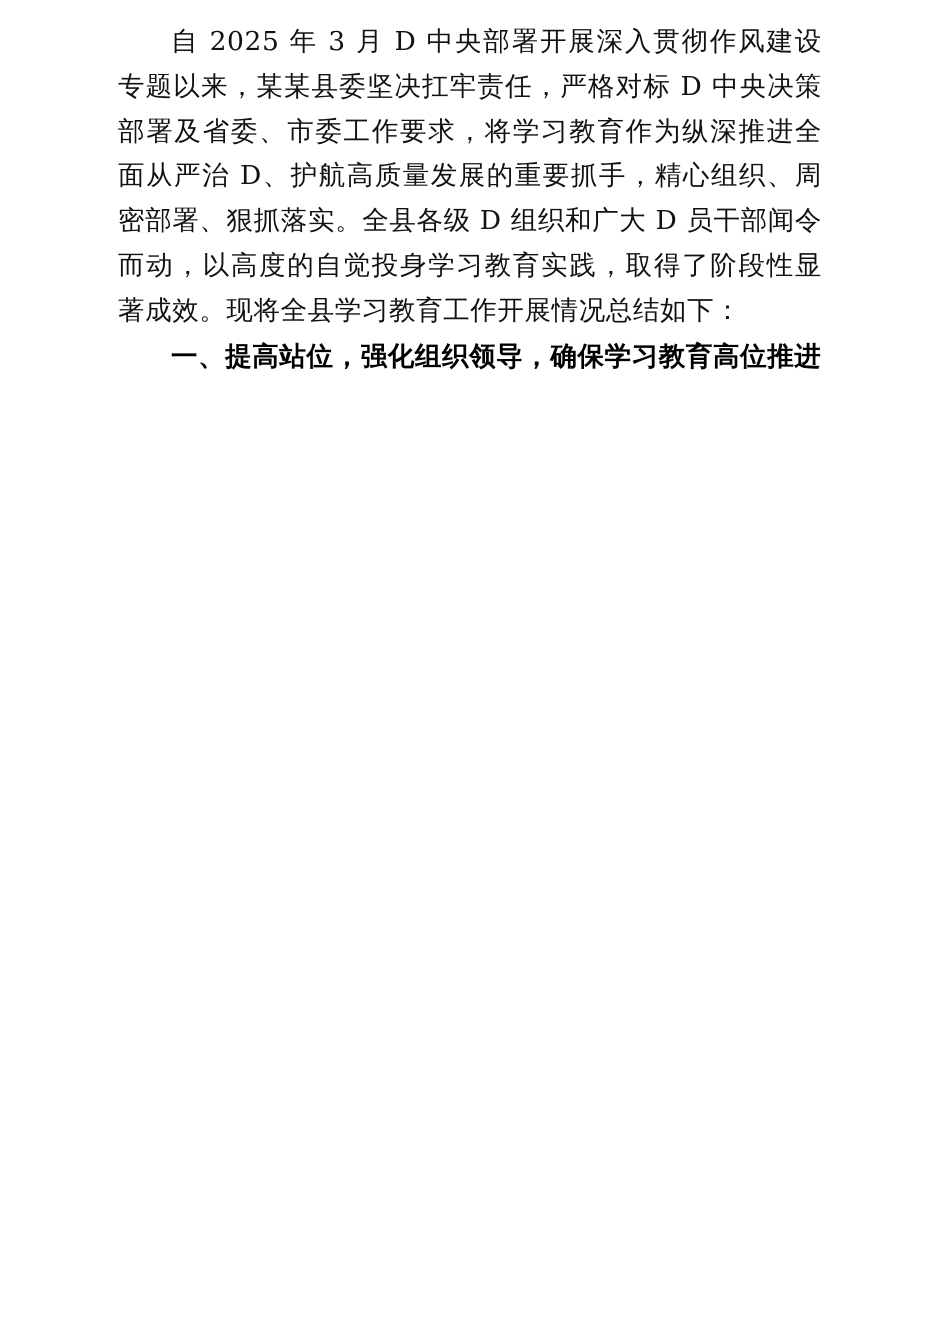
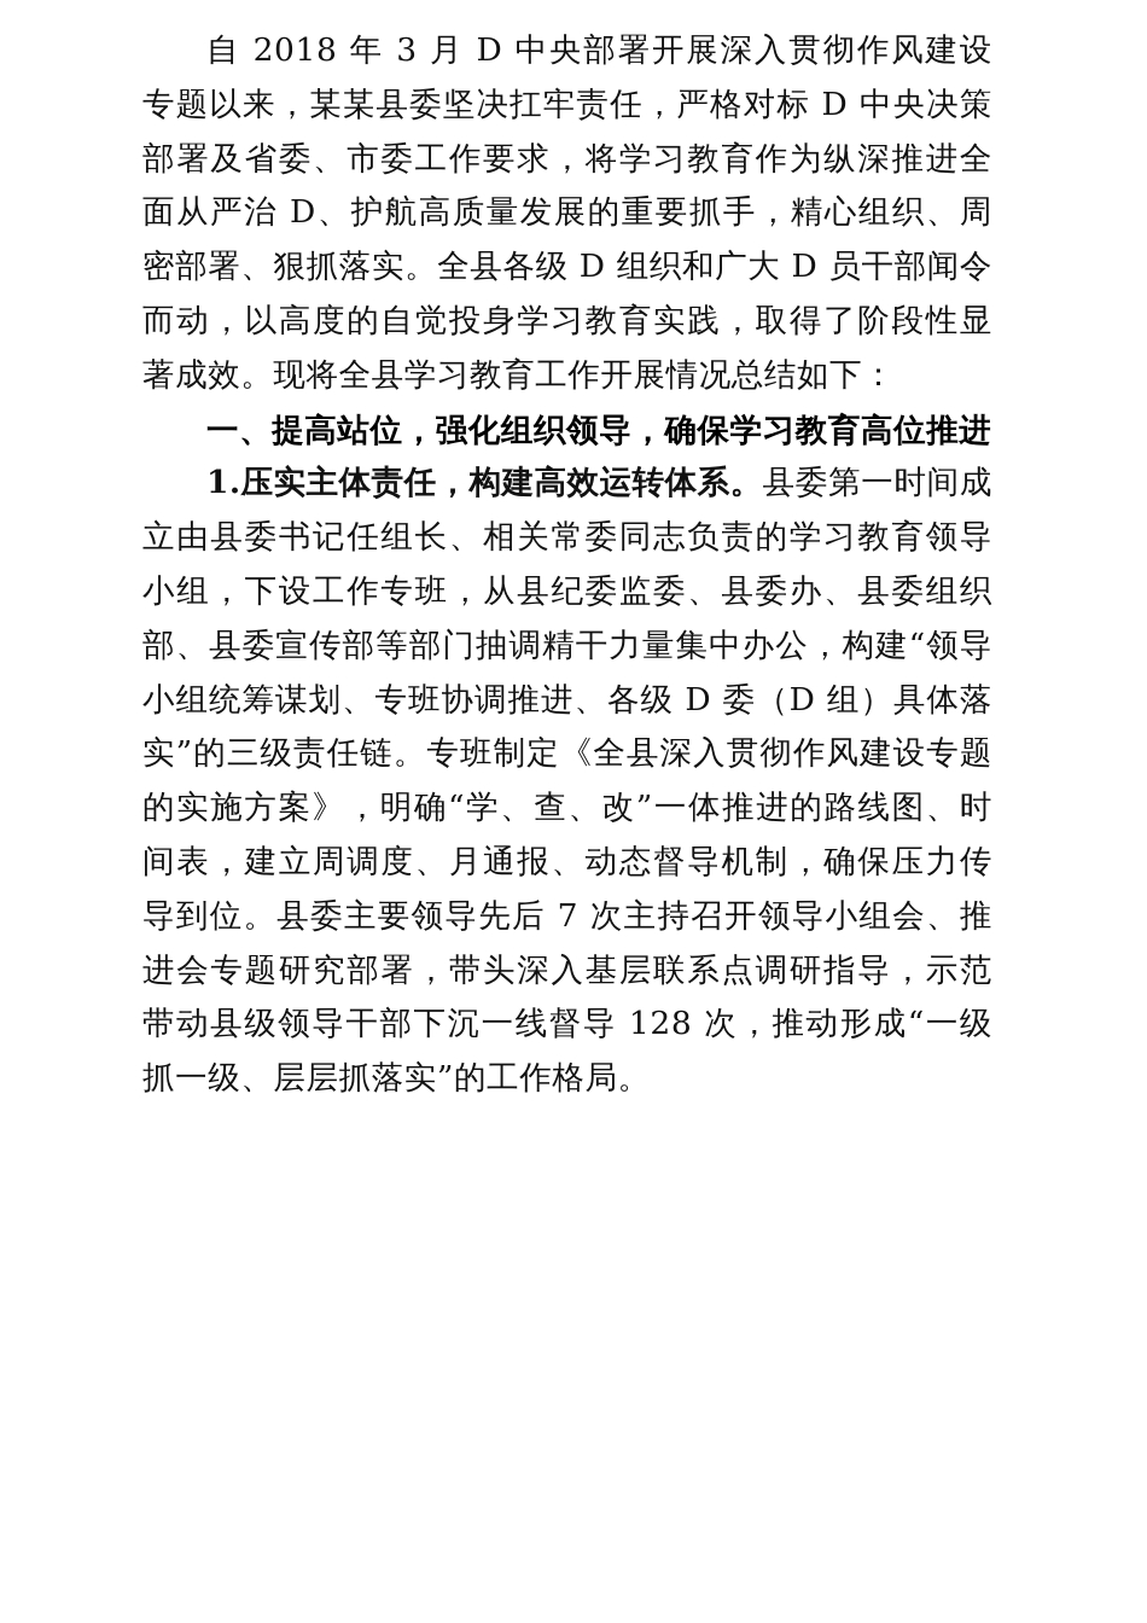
- 自 2025 年 3 月 D 中央部署开展深入贯彻作风建设专题以来，某某县委坚决扛牢责任，严格对标 D 中央决策部署及省委、市委工作要求，将学习教育作为纵深推进全面从严治 D、护航高质量发展的重要抓手，精心组织、周密部署、狠抓落实。全县各级 D 组织和广大 D 员干部闻令而动，以高度的自觉投身学习教育实践，取得了阶段性显著成效。现将全县学习教育工作开展情况总结如下：
+ 自 2018 年 3 月 D 中央部署开展深入贯彻作风建设专题以来，某某县委坚决扛牢责任，严格对标 D 中央决策部署及省委、市委工作要求，将学习教育作为纵深推进全面从严治 D、护航高质量发展的重要抓手，精心组织、周密部署、狠抓落实。全县各级 D 组织和广大 D 员干部闻令而动，以高度的自觉投身学习教育实践，取得了阶段性显著成效。现将全县学习教育工作开展情况总结如下：
  一、提高站位，强化组织领导，确保学习教育高位推进
+ 1.压实主体责任，构建高效运转体系。县委第一时间成立由县委书记任组长、相关常委同志负责的学习教育领导小组，下设工作专班，从县纪委监委、县委办、县委组织部、县委宣传部等部门抽调精干力量集中办公，构建“领导小组统筹谋划、专班协调推进、各级 D 委（D 组）具体落实”的三级责任链。专班制定《全县深入贯彻作风建设专题的实施方案》，明确“学、查、改”一体推进的路线图、时间表，建立周调度、月通报、动态督导机制，确保压力传导到位。县委主要领导先后 7 次主持召开领导小组会、推进会专题研究部署，带头深入基层联系点调研指导，示范带动县级领导干部下沉一线督导 128 次，推动形成“一级抓一级、层层抓落实”的工作格局。
